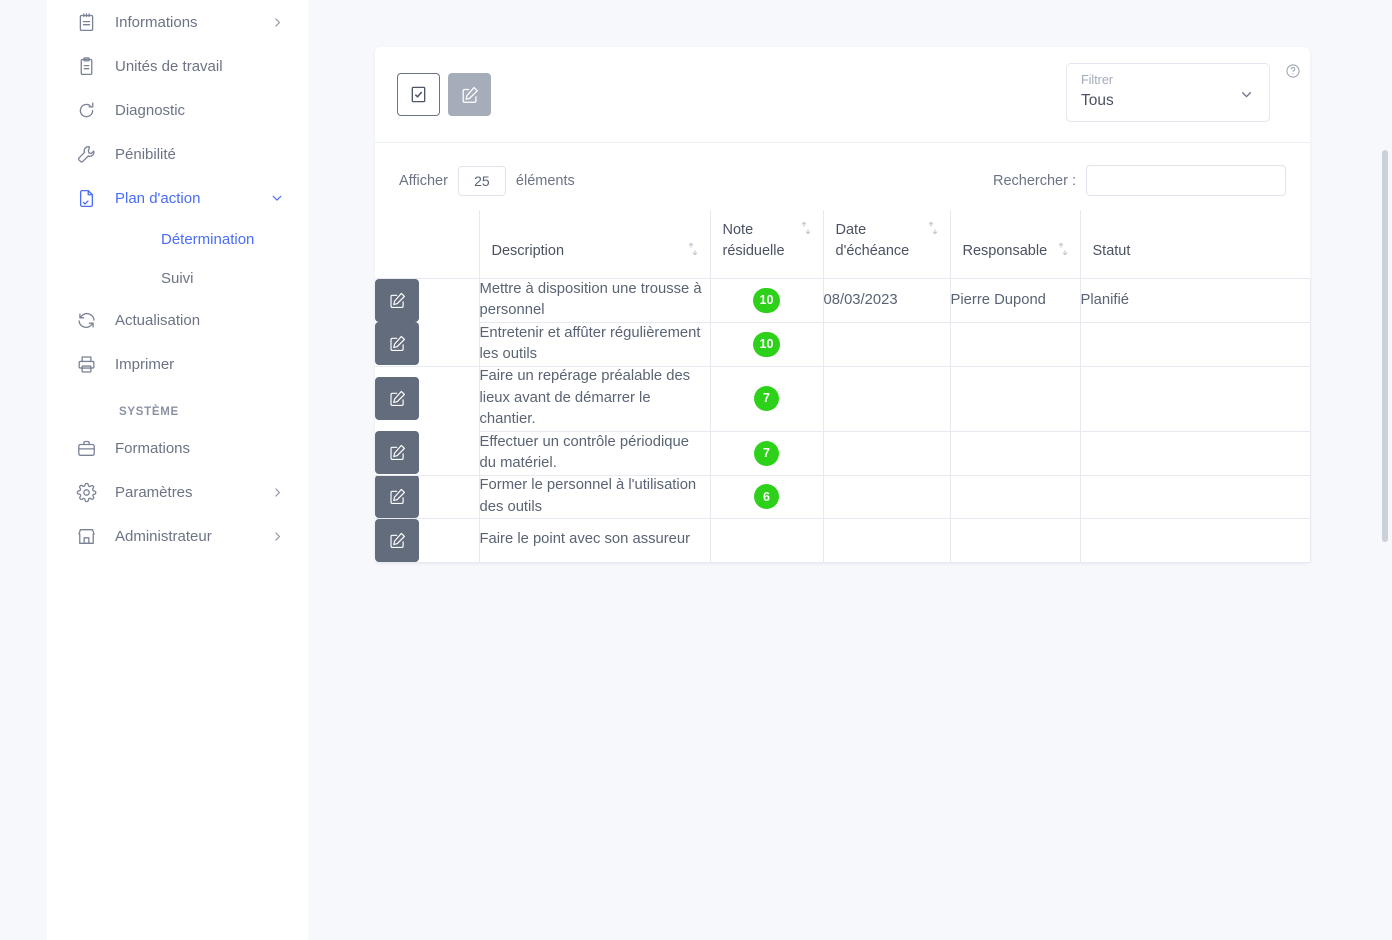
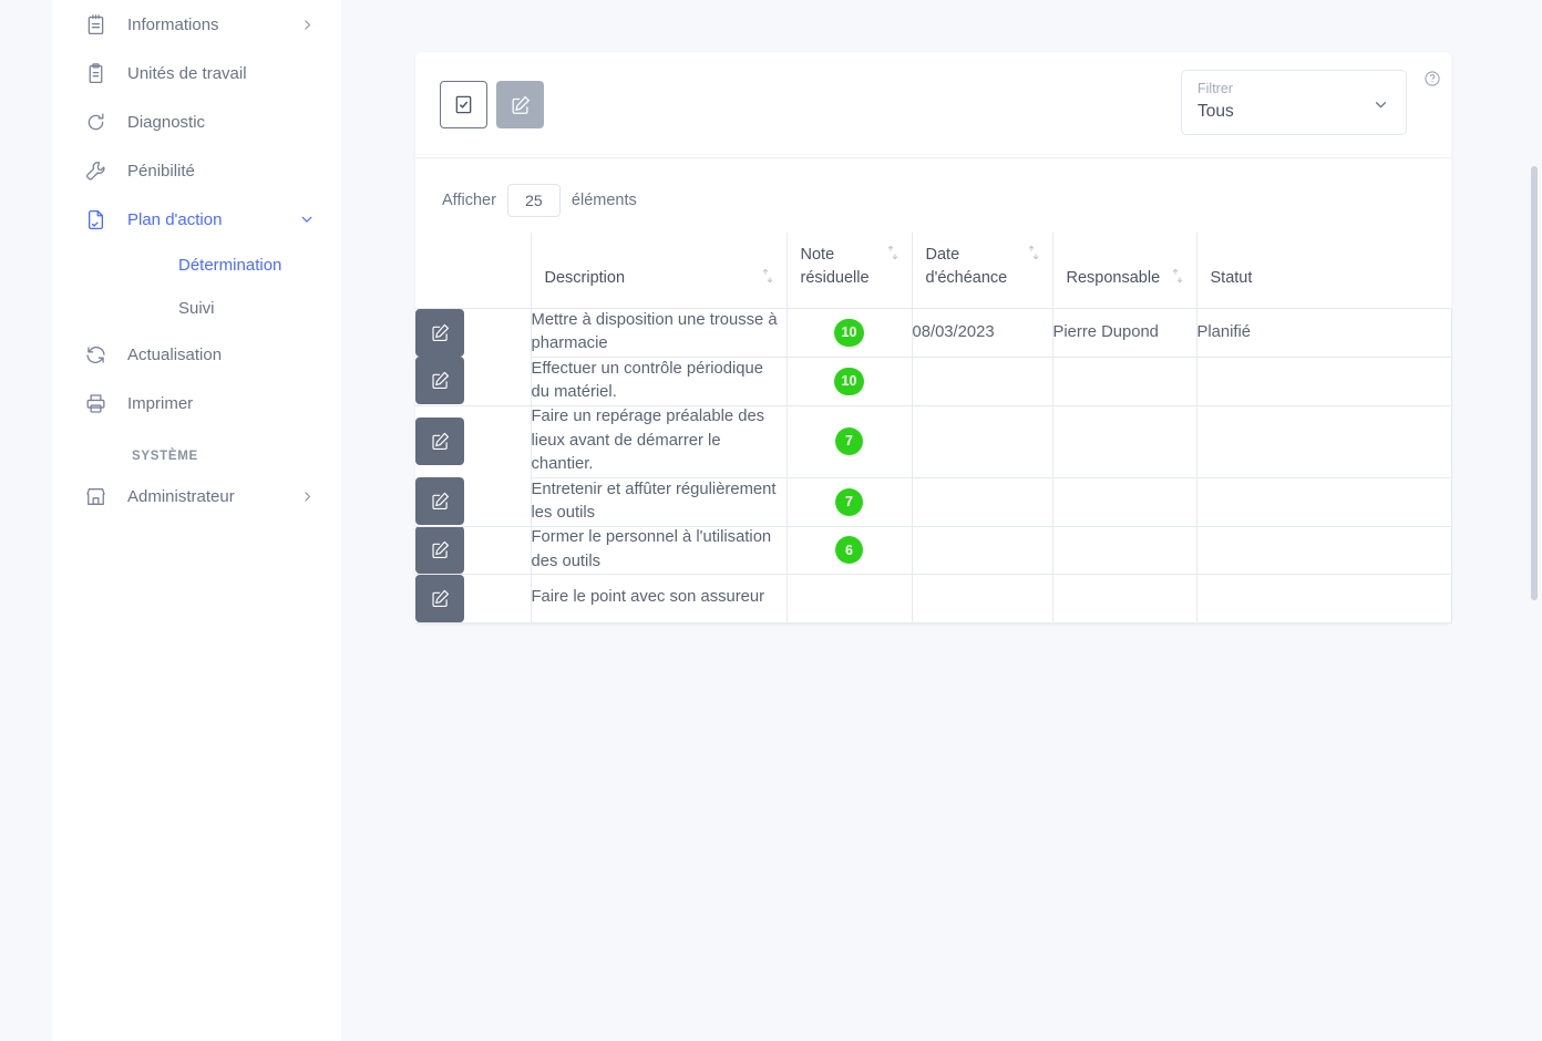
  Informations
  Unités de travail
  Diagnostic
  Pénibilité
  Plan d'action
  Détermination
  Suivi
  Actualisation
  Imprimer
  SYSTÈME
- Formations
- Paramètres
  Administrateur
  Filtrer
  Tous
  Afficher
  25
  éléments
- Rechercher :
  	Description	Note résiduelle	Date d'échéance	Responsable	Statut
- 	Mettre à disposition une trousse à personnel	10	08/03/2023	Pierre Dupond	Planifié
+ 	Mettre à disposition une trousse à pharmacie	10	08/03/2023	Pierre Dupond	Planifié
- 	Entretenir et affûter régulièrement les outils	10
+ 	Effectuer un contrôle périodique du matériel.	10
  	Faire un repérage préalable des lieux avant de démarrer le chantier.	7
- 	Effectuer un contrôle périodique du matériel.	7
+ 	Entretenir et affûter régulièrement les outils	7
  	Former le personnel à l'utilisation des outils	6
  	Faire le point avec son assureur
